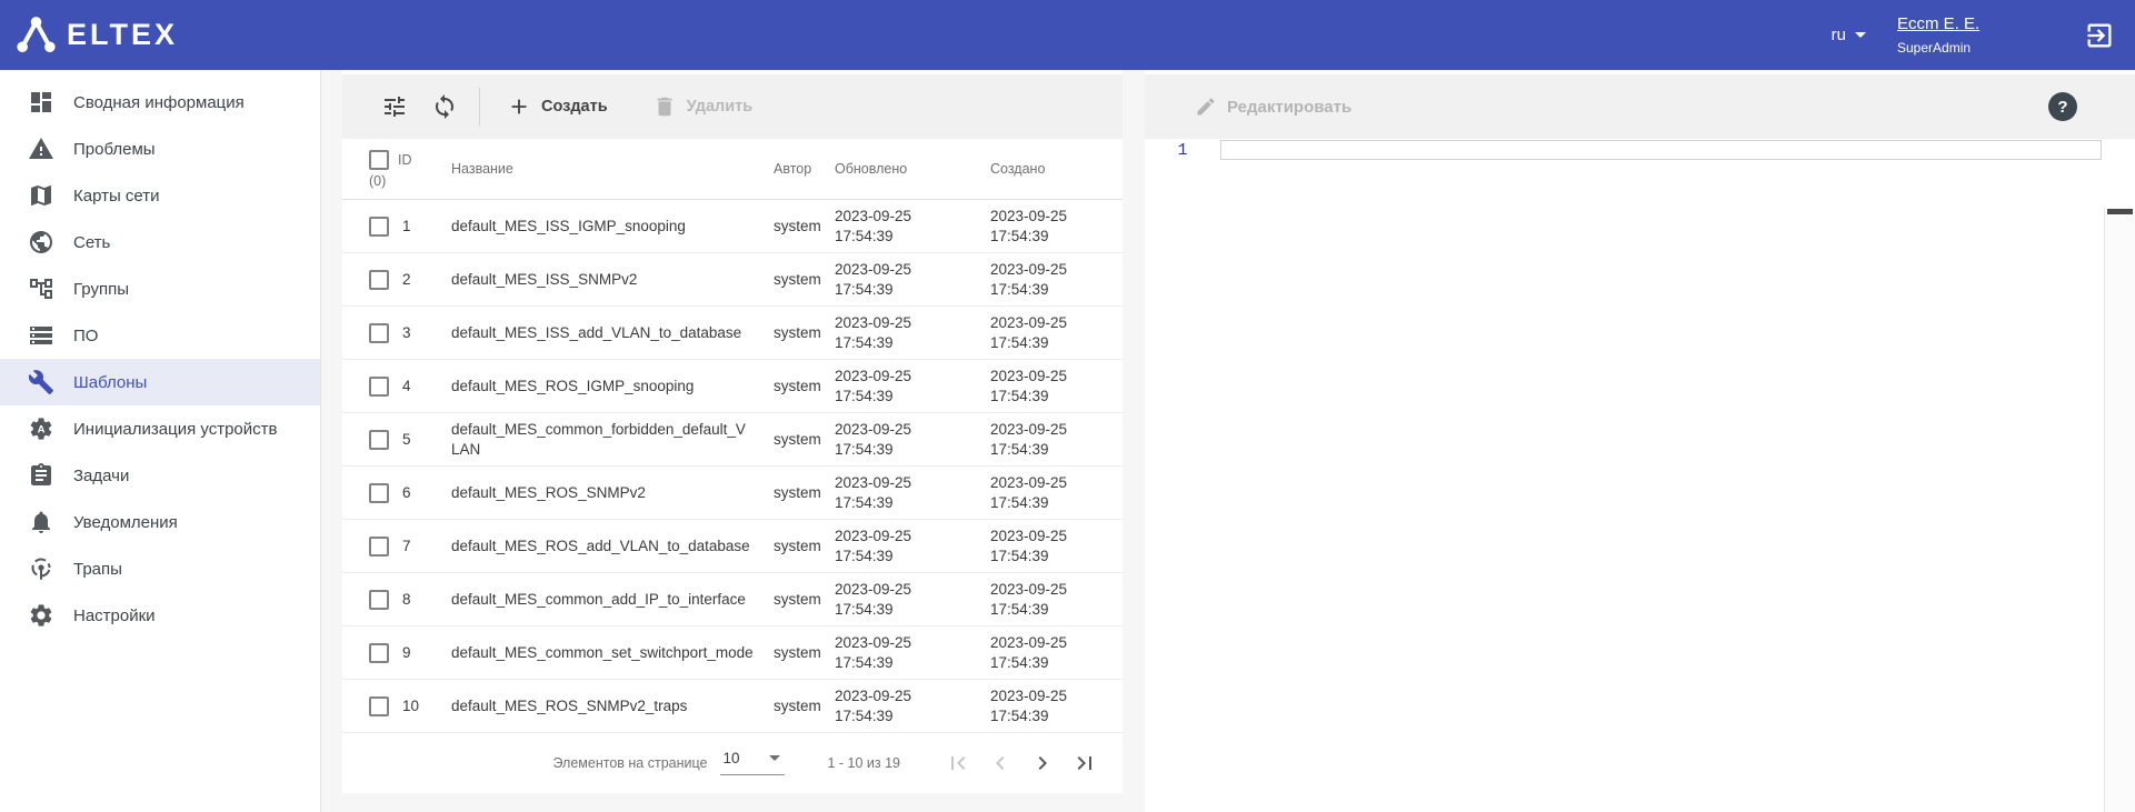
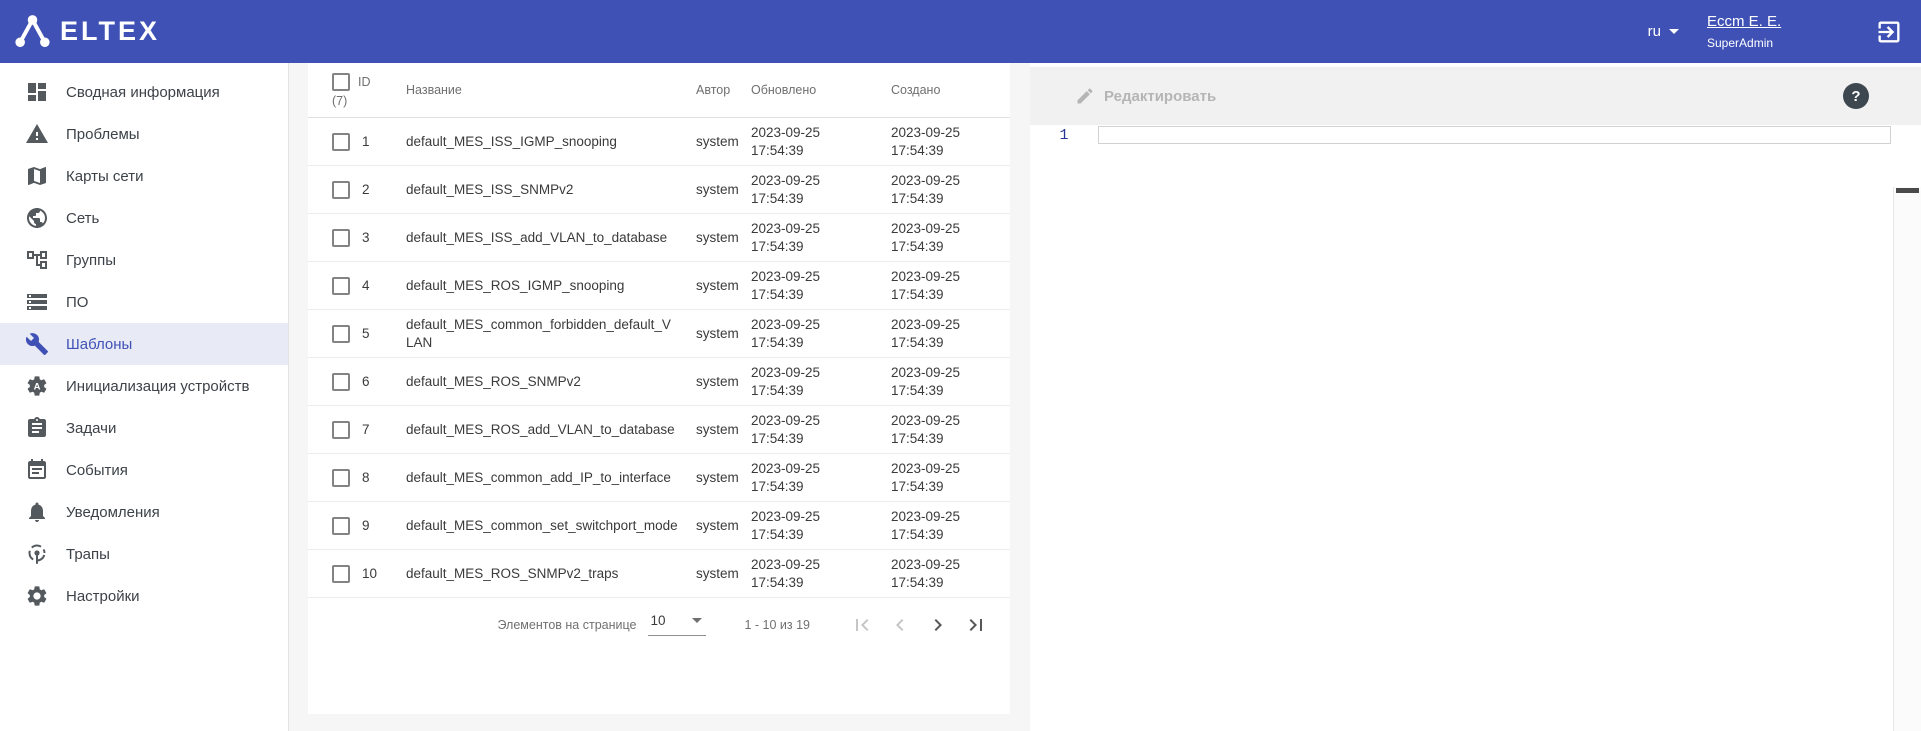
  ELTEX
  ru
  Eccm E. E.
  SuperAdmin
  Сводная информация
  Проблемы
  Карты сети
  Сеть
  Группы
  ПО
  Шаблоны
  A
  Инициализация устройств
  Задачи
+ События
  Уведомления
  Трапы
  Настройки
- Создать
- Удалить
  ID
- (0)
+ (7)
  Название
  Автор
  Обновлено
  Создано
  1
  default_MES_ISS_IGMP_snooping
  system
  2023-09-25 17:54:39
  2023-09-25 17:54:39
  2
  default_MES_ISS_SNMPv2
  system
  2023-09-25 17:54:39
  2023-09-25 17:54:39
  3
  default_MES_ISS_add_VLAN_to_database
  system
  2023-09-25 17:54:39
  2023-09-25 17:54:39
  4
  default_MES_ROS_IGMP_snooping
  system
  2023-09-25 17:54:39
  2023-09-25 17:54:39
  5
  default_MES_common_forbidden_default_VLAN
  system
  2023-09-25 17:54:39
  2023-09-25 17:54:39
  6
  default_MES_ROS_SNMPv2
  system
  2023-09-25 17:54:39
  2023-09-25 17:54:39
  7
  default_MES_ROS_add_VLAN_to_database
  system
  2023-09-25 17:54:39
  2023-09-25 17:54:39
  8
  default_MES_common_add_IP_to_interface
  system
  2023-09-25 17:54:39
  2023-09-25 17:54:39
  9
  default_MES_common_set_switchport_mode
  system
  2023-09-25 17:54:39
  2023-09-25 17:54:39
  10
  default_MES_ROS_SNMPv2_traps
  system
  2023-09-25 17:54:39
  2023-09-25 17:54:39
  Элементов на странице
  10
  1 - 10 из 19
  Редактировать
  ?
  1
